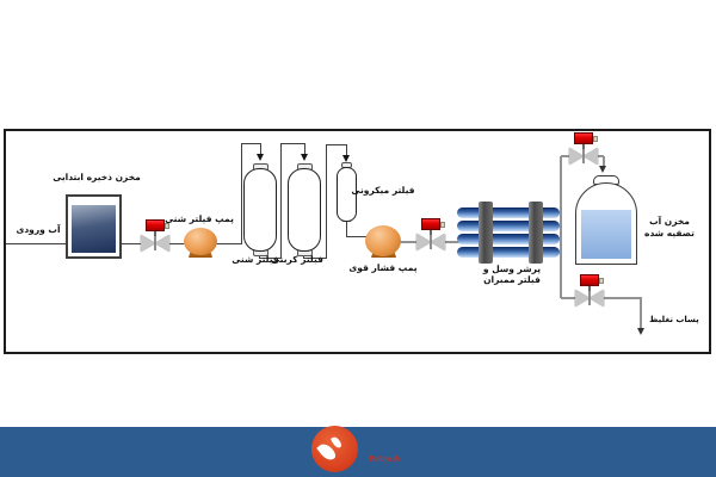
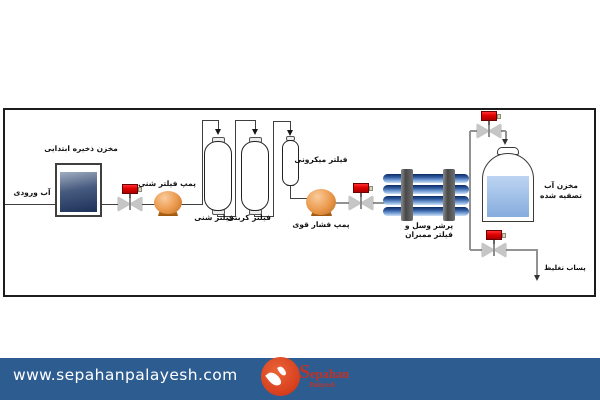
  آب ورودی
  مخزن ذخیره ابتدایی
  پمپ فیلتر شنی
  فیلتر شنی
  فیلتر کربنی
  فیلتر میکرونی
  پمپ فشار قوی
  پرشر وسل و
  فیلتر ممبران
  مخزن آب
  تصفیه شده
  پساب تغلیظ
+ www.sepahanpalayesh.com
+ Sepahan
  Palayesh
